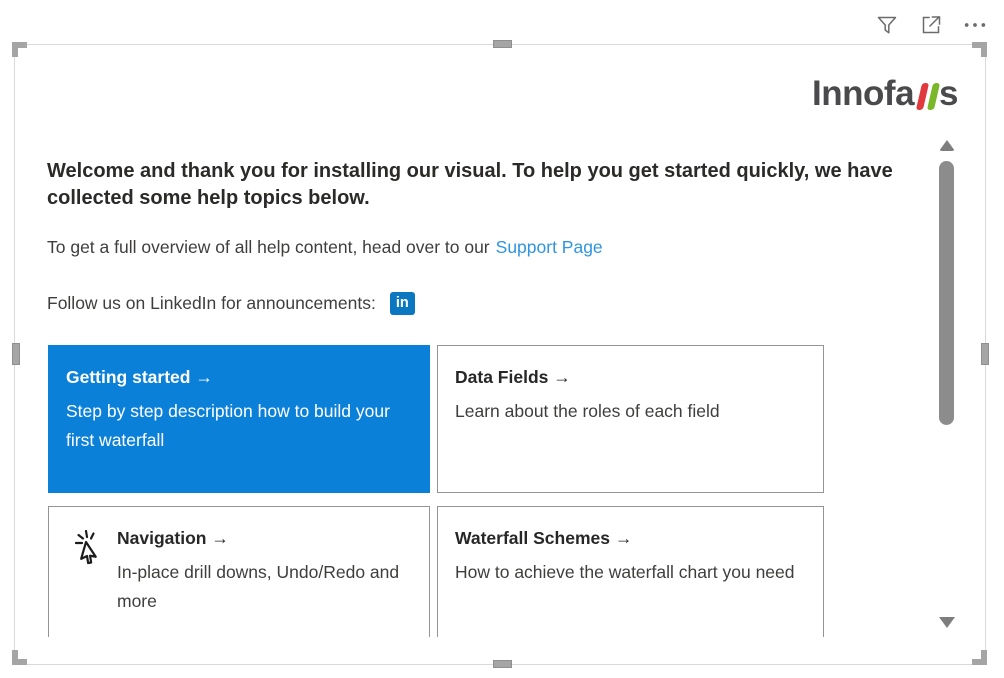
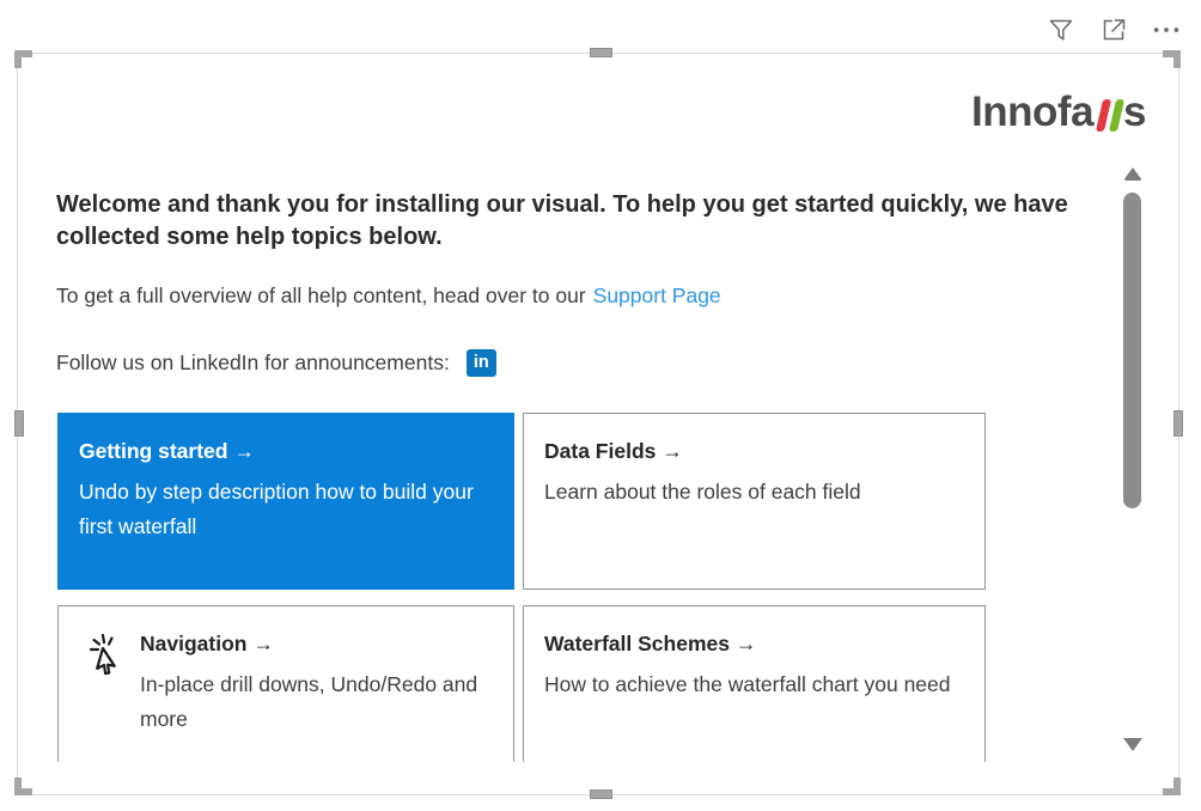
  Innofa
  s
  Welcome and thank you for installing our visual. To help you get started quickly, we have collected some help topics below.
  To get a full overview of all help content, head over to our Support Page
  Follow us on LinkedIn for announcements:
  in
  Getting started →
- Step by step description how to build your first waterfall
+ Undo by step description how to build your first waterfall
  Data Fields →
  Learn about the roles of each field
  Navigation →
  In-place drill downs, Undo/Redo and more
  Waterfall Schemes →
  How to achieve the waterfall chart you need
